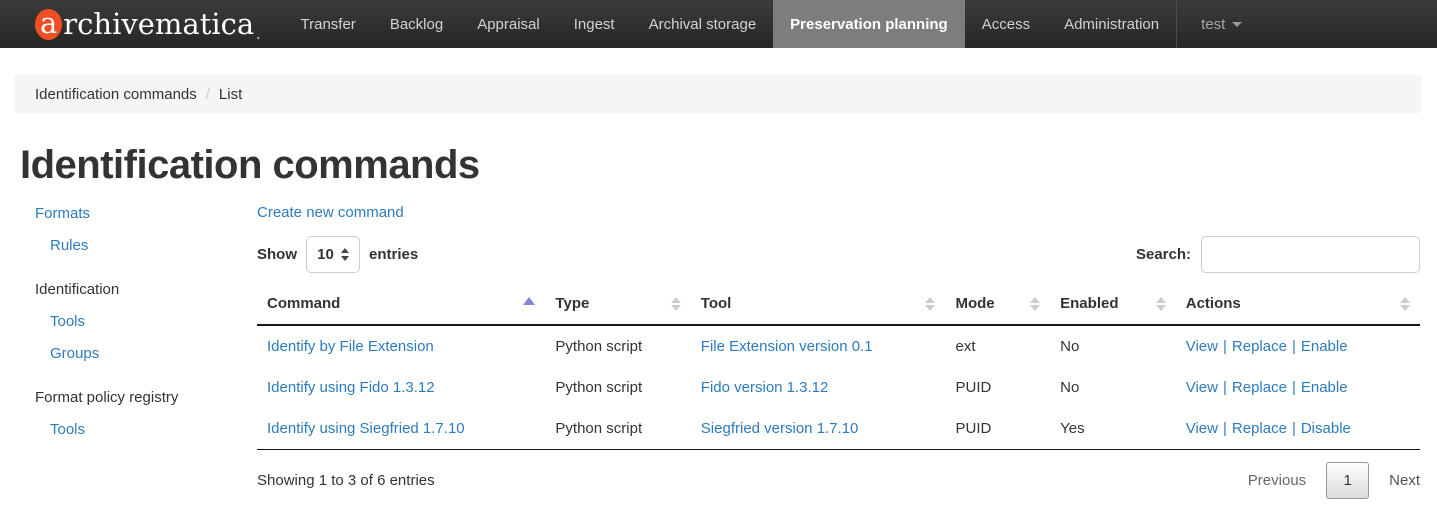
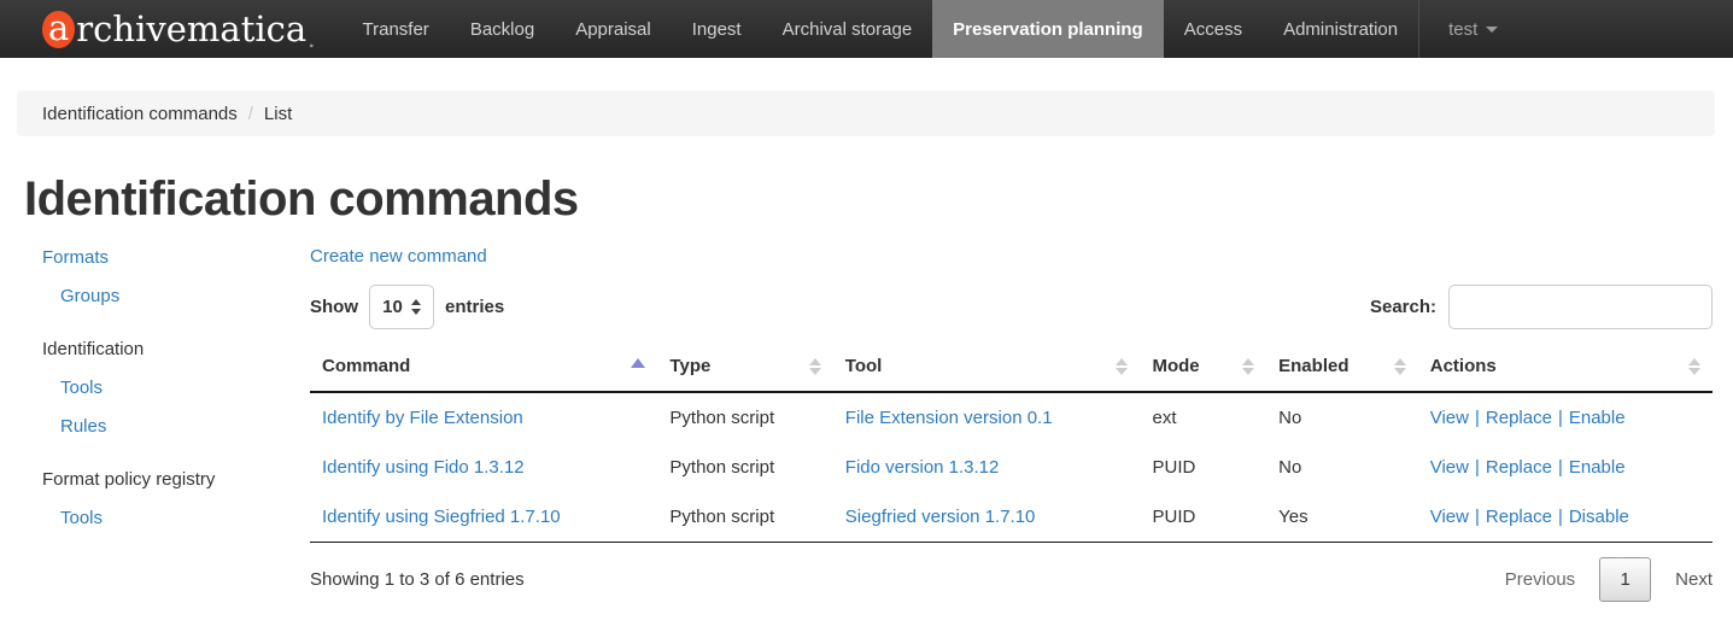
  a
  rchivematica
  .
  Transfer
  Backlog
  Appraisal
  Ingest
  Archival storage
  Preservation planning
  Access
  Administration
  test
  Identification commands
  /
  List
  Identification commands
  Formats
- Rules
+ Groups
  Identification
  Tools
- Groups
+ Rules
  Format policy registry
  Tools
  Create new command
  Show
  10
  entries
  Search:
  Command	Type	Tool	Mode	Enabled	Actions
  Identify by File Extension	Python script	File Extension version 0.1	ext	No	View | Replace | Enable
  Identify using Fido 1.3.12	Python script	Fido version 1.3.12	PUID	No	View | Replace | Enable
  Identify using Siegfried 1.7.10	Python script	Siegfried version 1.7.10	PUID	Yes	View | Replace | Disable
  Showing 1 to 3 of 6 entries
  Previous
  1
  Next
